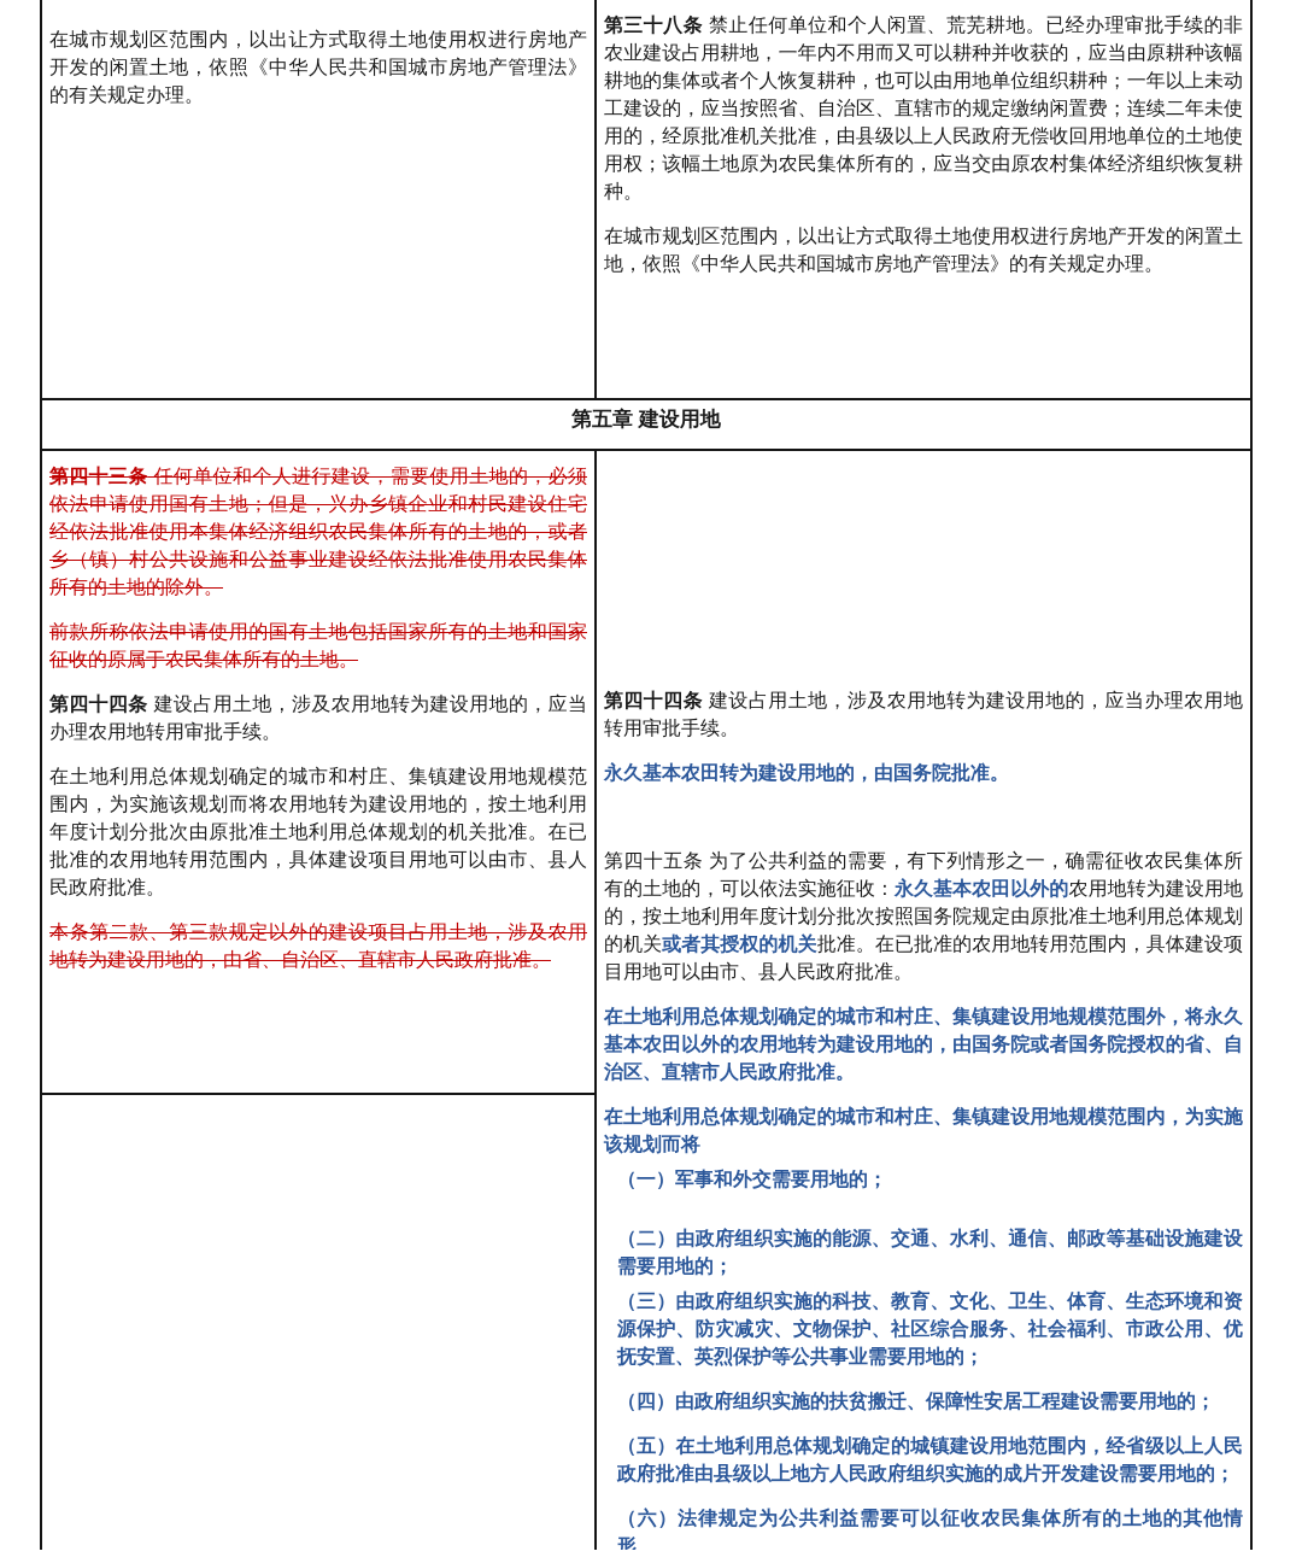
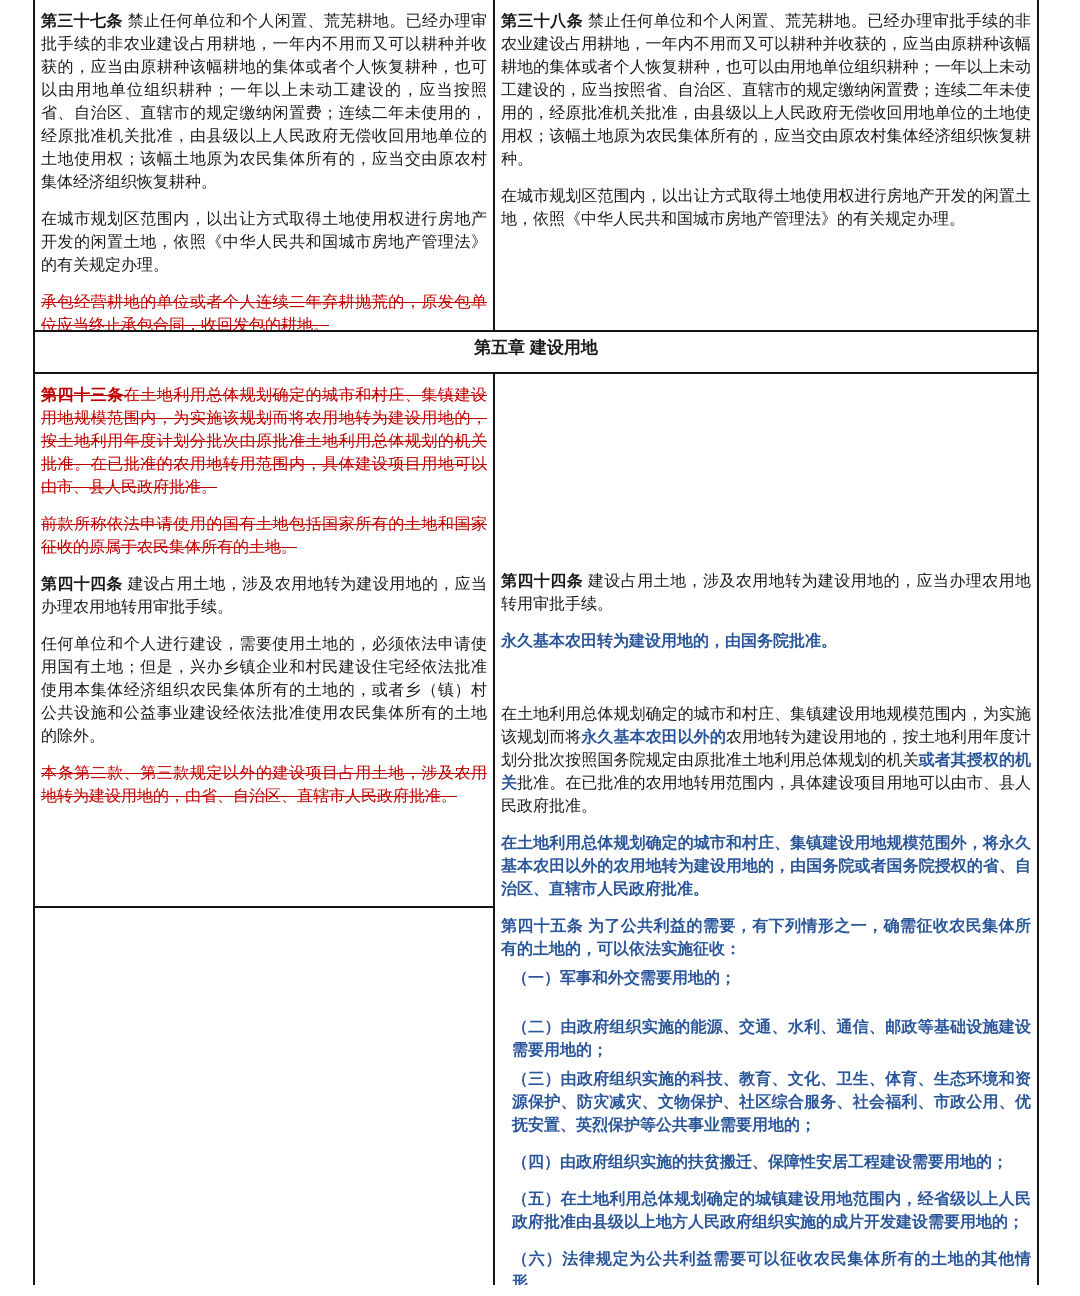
+ 第三十七条 禁止任何单位和个人闲置、荒芜耕地。已经办理审批手续的非农业建设占用耕地，一年内不用而又可以耕种并收获的，应当由原耕种该幅耕地的集体或者个人恢复耕种，也可以由用地单位组织耕种；一年以上未动工建设的，应当按照省、自治区、直辖市的规定缴纳闲置费；连续二年未使用的，经原批准机关批准，由县级以上人民政府无偿收回用地单位的土地使用权；该幅土地原为农民集体所有的，应当交由原农村集体经济组织恢复耕种。
  在城市规划区范围内，以出让方式取得土地使用权进行房地产开发的闲置土地，依照《中华人民共和国城市房地产管理法》的有关规定办理。
+ 承包经营耕地的单位或者个人连续二年弃耕抛荒的，原发包单位应当终止承包合同，收回发包的耕地。
  第三十八条 禁止任何单位和个人闲置、荒芜耕地。已经办理审批手续的非农业建设占用耕地，一年内不用而又可以耕种并收获的，应当由原耕种该幅耕地的集体或者个人恢复耕种，也可以由用地单位组织耕种；一年以上未动工建设的，应当按照省、自治区、直辖市的规定缴纳闲置费；连续二年未使用的，经原批准机关批准，由县级以上人民政府无偿收回用地单位的土地使用权；该幅土地原为农民集体所有的，应当交由原农村集体经济组织恢复耕种。
  在城市规划区范围内，以出让方式取得土地使用权进行房地产开发的闲置土地，依照《中华人民共和国城市房地产管理法》的有关规定办理。
  第五章 建设用地
- 第四十三条 任何单位和个人进行建设，需要使用土地的，必须依法申请使用国有土地；但是，兴办乡镇企业和村民建设住宅经依法批准使用本集体经济组织农民集体所有的土地的，或者乡（镇）村公共设施和公益事业建设经依法批准使用农民集体所有的土地的除外。
+ 第四十三条在土地利用总体规划确定的城市和村庄、集镇建设用地规模范围内，为实施该规划而将农用地转为建设用地的，按土地利用年度计划分批次由原批准土地利用总体规划的机关批准。在已批准的农用地转用范围内，具体建设项目用地可以由市、县人民政府批准。
  前款所称依法申请使用的国有土地包括国家所有的土地和国家征收的原属于农民集体所有的土地。
  第四十四条 建设占用土地，涉及农用地转为建设用地的，应当办理农用地转用审批手续。
- 在土地利用总体规划确定的城市和村庄、集镇建设用地规模范围内，为实施该规划而将农用地转为建设用地的，按土地利用年度计划分批次由原批准土地利用总体规划的机关批准。在已批准的农用地转用范围内，具体建设项目用地可以由市、县人民政府批准。
+ 任何单位和个人进行建设，需要使用土地的，必须依法申请使用国有土地；但是，兴办乡镇企业和村民建设住宅经依法批准使用本集体经济组织农民集体所有的土地的，或者乡（镇）村公共设施和公益事业建设经依法批准使用农民集体所有的土地的除外。
  本条第二款、第三款规定以外的建设项目占用土地，涉及农用地转为建设用地的，由省、自治区、直辖市人民政府批准。
  第四十四条 建设占用土地，涉及农用地转为建设用地的，应当办理农用地转用审批手续。
  永久基本农田转为建设用地的，由国务院批准。
- 第四十五条 为了公共利益的需要，有下列情形之一，确需征收农民集体所有的土地的，可以依法实施征收：永久基本农田以外的农用地转为建设用地的，按土地利用年度计划分批次按照国务院规定由原批准土地利用总体规划的机关或者其授权的机关批准。在已批准的农用地转用范围内，具体建设项目用地可以由市、县人民政府批准。
+ 在土地利用总体规划确定的城市和村庄、集镇建设用地规模范围内，为实施该规划而将永久基本农田以外的农用地转为建设用地的，按土地利用年度计划分批次按照国务院规定由原批准土地利用总体规划的机关或者其授权的机关批准。在已批准的农用地转用范围内，具体建设项目用地可以由市、县人民政府批准。
  在土地利用总体规划确定的城市和村庄、集镇建设用地规模范围外，将永久基本农田以外的农用地转为建设用地的，由国务院或者国务院授权的省、自治区、直辖市人民政府批准。
- 在土地利用总体规划确定的城市和村庄、集镇建设用地规模范围内，为实施该规划而将
+ 第四十五条 为了公共利益的需要，有下列情形之一，确需征收农民集体所有的土地的，可以依法实施征收：
  （一）军事和外交需要用地的；
  （二）由政府组织实施的能源、交通、水利、通信、邮政等基础设施建设需要用地的；
  （三）由政府组织实施的科技、教育、文化、卫生、体育、生态环境和资源保护、防灾减灾、文物保护、社区综合服务、社会福利、市政公用、优抚安置、英烈保护等公共事业需要用地的；
  （四）由政府组织实施的扶贫搬迁、保障性安居工程建设需要用地的；
  （五）在土地利用总体规划确定的城镇建设用地范围内，经省级以上人民政府批准由县级以上地方人民政府组织实施的成片开发建设需要用地的；
  （六）法律规定为公共利益需要可以征收农民集体所有的土地的其他情形。
